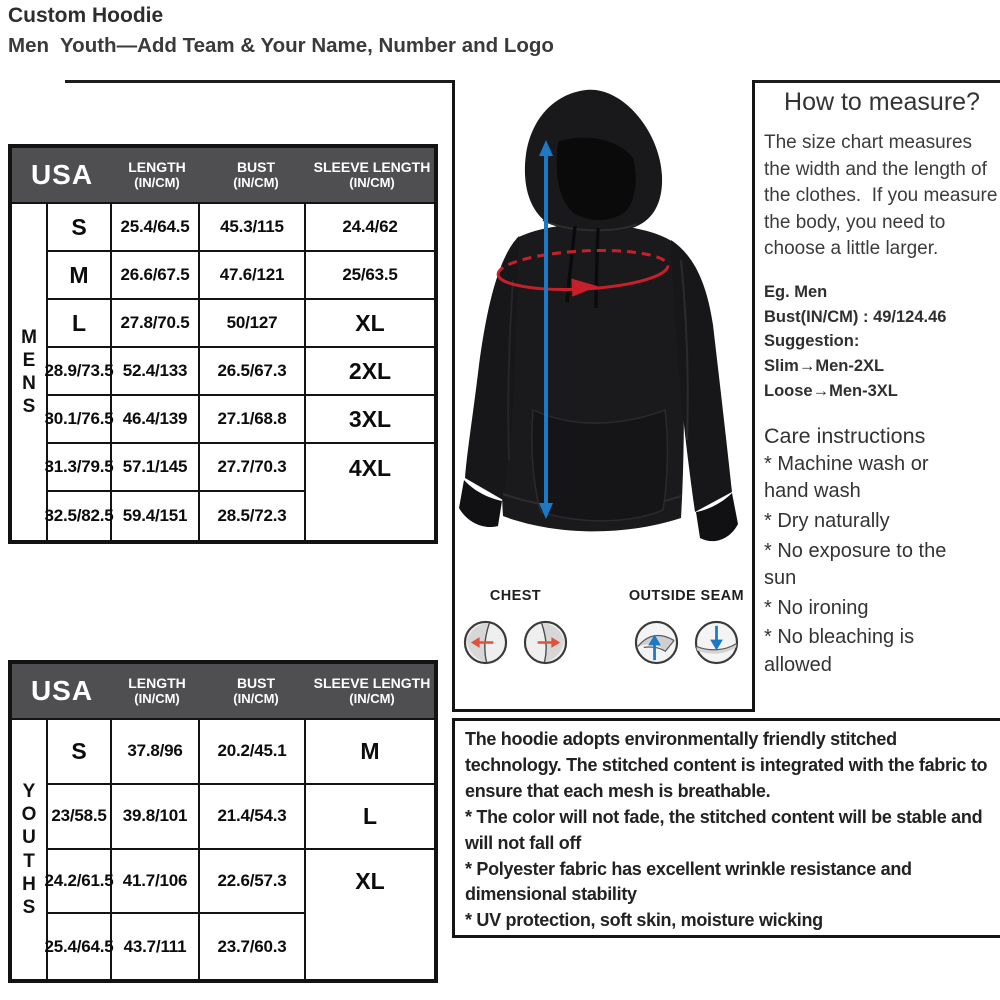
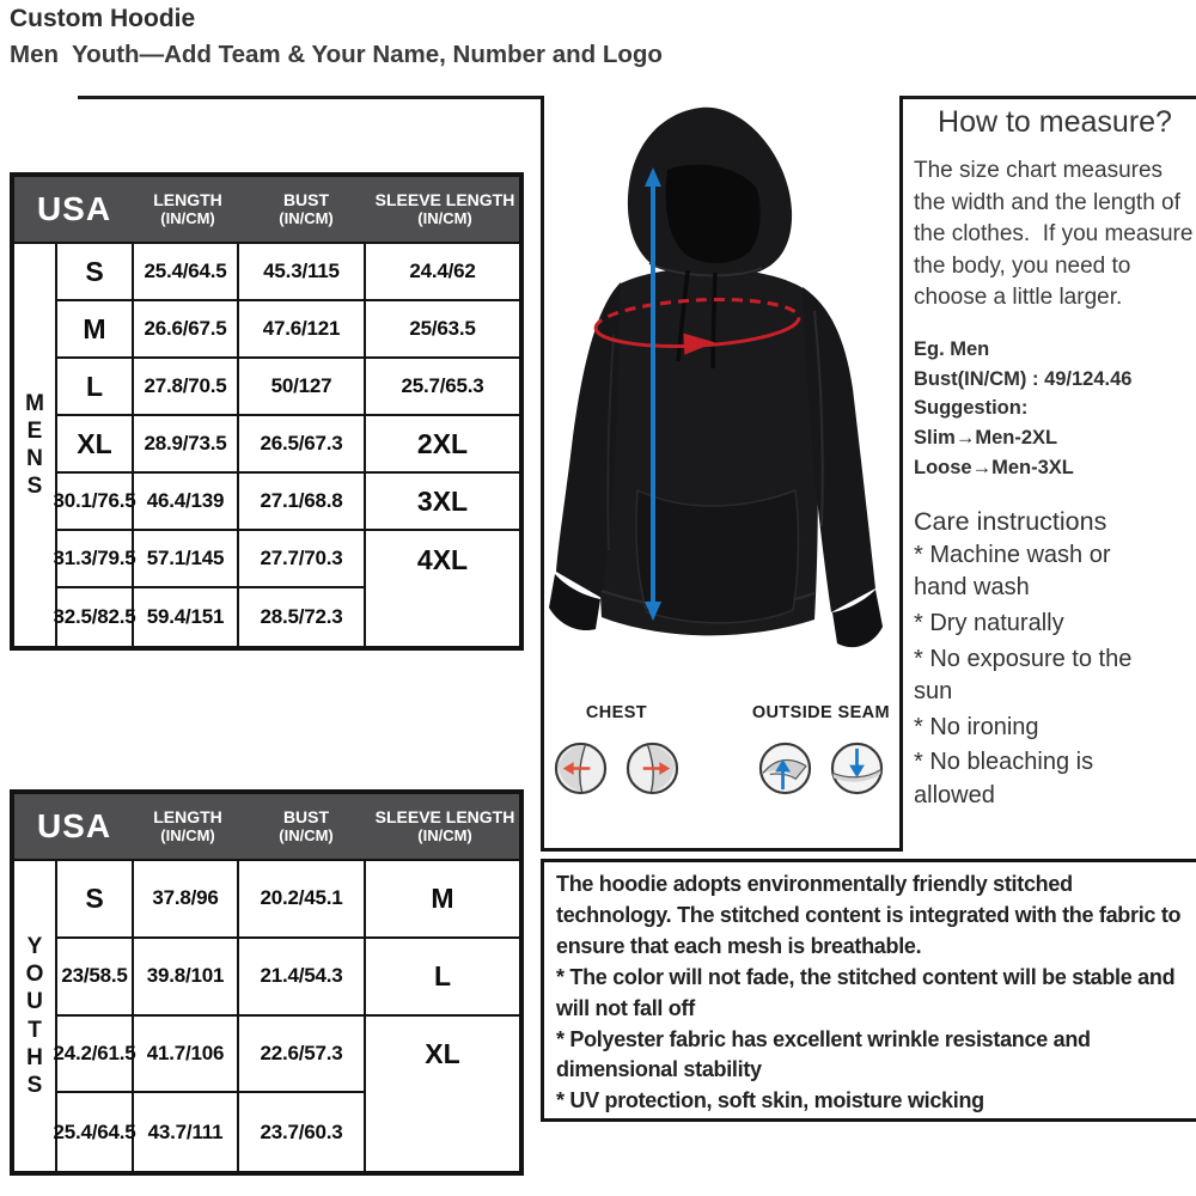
  Custom Hoodie
  Men Youth—Add Team & Your Name, Number and Logo
  USA
  LENGTH
  (IN/CM)
  BUST
  (IN/CM)
  SLEEVE LENGTH
  (IN/CM)
  MENS
  S
  25.4/64.5
  45.3/115
  24.4/62
  M
  26.6/67.5
  47.6/121
  25/63.5
  L
  27.8/70.5
  50/127
+ 25.7/65.3
  XL
  28.9/73.5
- 52.4/133
  26.5/67.3
  2XL
  30.1/76.5
  46.4/139
  27.1/68.8
  3XL
  31.3/79.5
  57.1/145
  27.7/70.3
  4XL
  32.5/82.5
  59.4/151
  28.5/72.3
  USA
  LENGTH
  (IN/CM)
  BUST
  (IN/CM)
  SLEEVE LENGTH
  (IN/CM)
  YOUTHS
  S
  37.8/96
  20.2/45.1
  M
  23/58.5
  39.8/101
  21.4/54.3
  L
  24.2/61.5
  41.7/106
  22.6/57.3
  XL
  25.4/64.5
  43.7/111
  23.7/60.3
  CHEST
  OUTSIDE SEAM
  How to measure?
  The size chart measures the width and the length of the clothes. If you measure the body, you need to choose a little larger.
  Eg. Men
  Bust(IN/CM) : 49/124.46
  Suggestion:
  Slim→Men-2XL
  Loose→Men-3XL
  Care instructions
  * Machine wash or hand wash
  * Dry naturally
  * No exposure to the sun
  * No ironing
  * No bleaching is allowed
  The hoodie adopts environmentally friendly stitched technology. The stitched content is integrated with the fabric to ensure that each mesh is breathable.
  * The color will not fade, the stitched content will be stable and will not fall off
  * Polyester fabric has excellent wrinkle resistance and dimensional stability
  * UV protection, soft skin, moisture wicking
